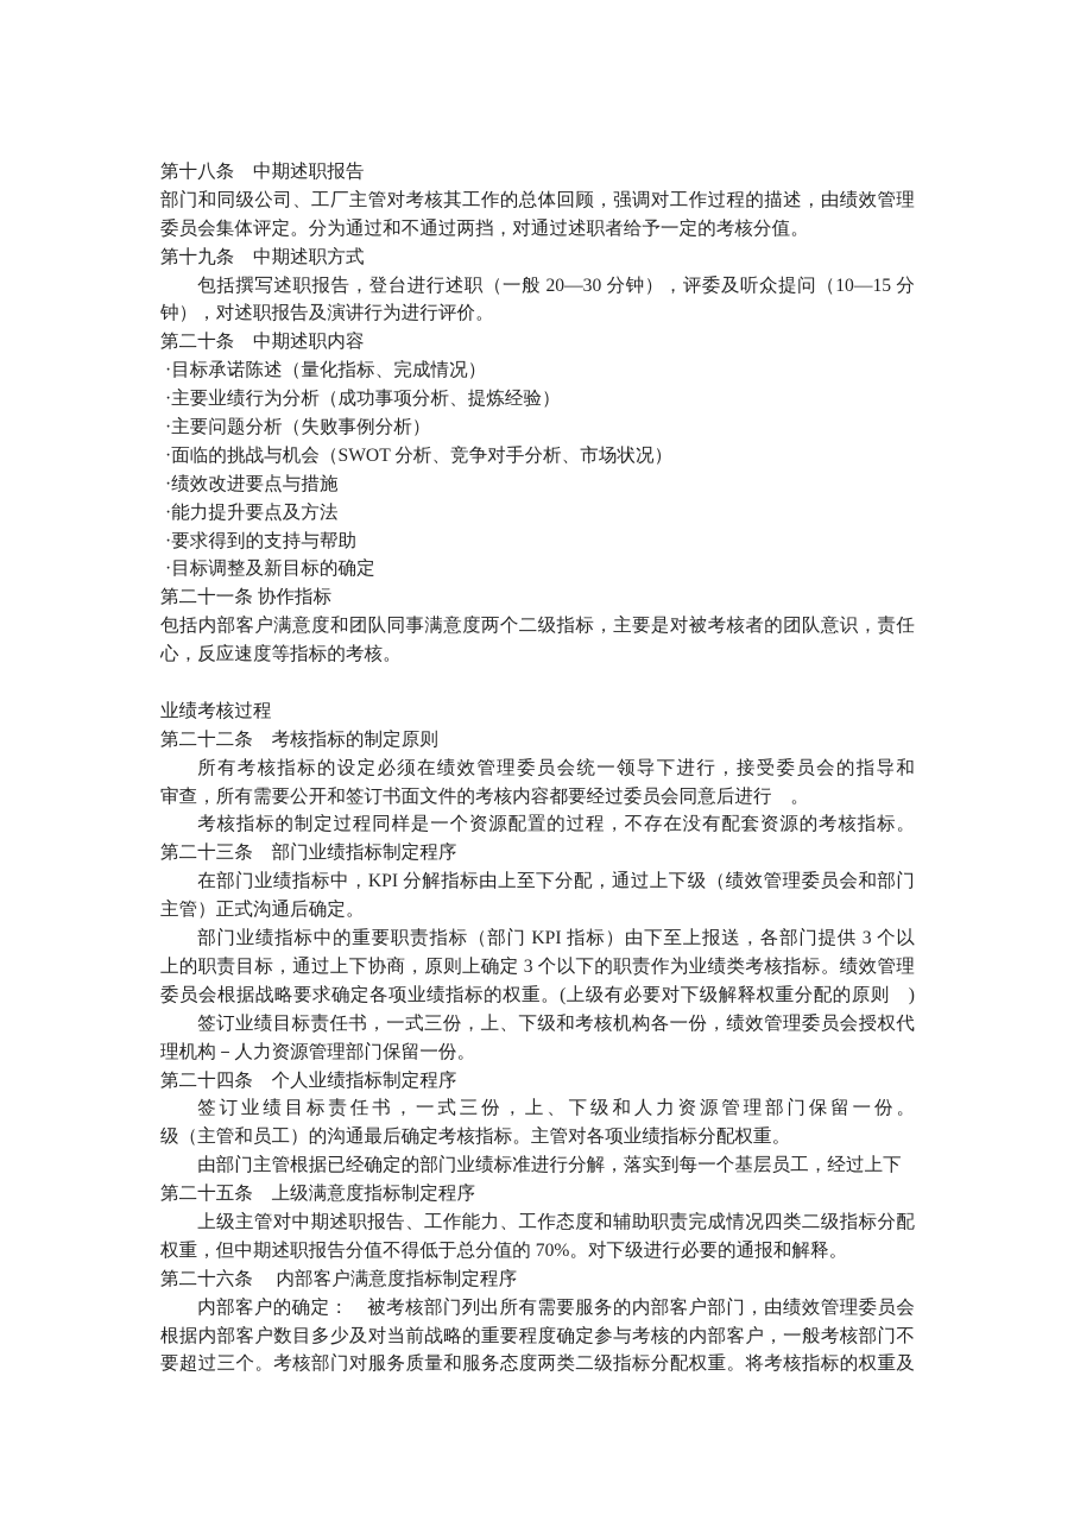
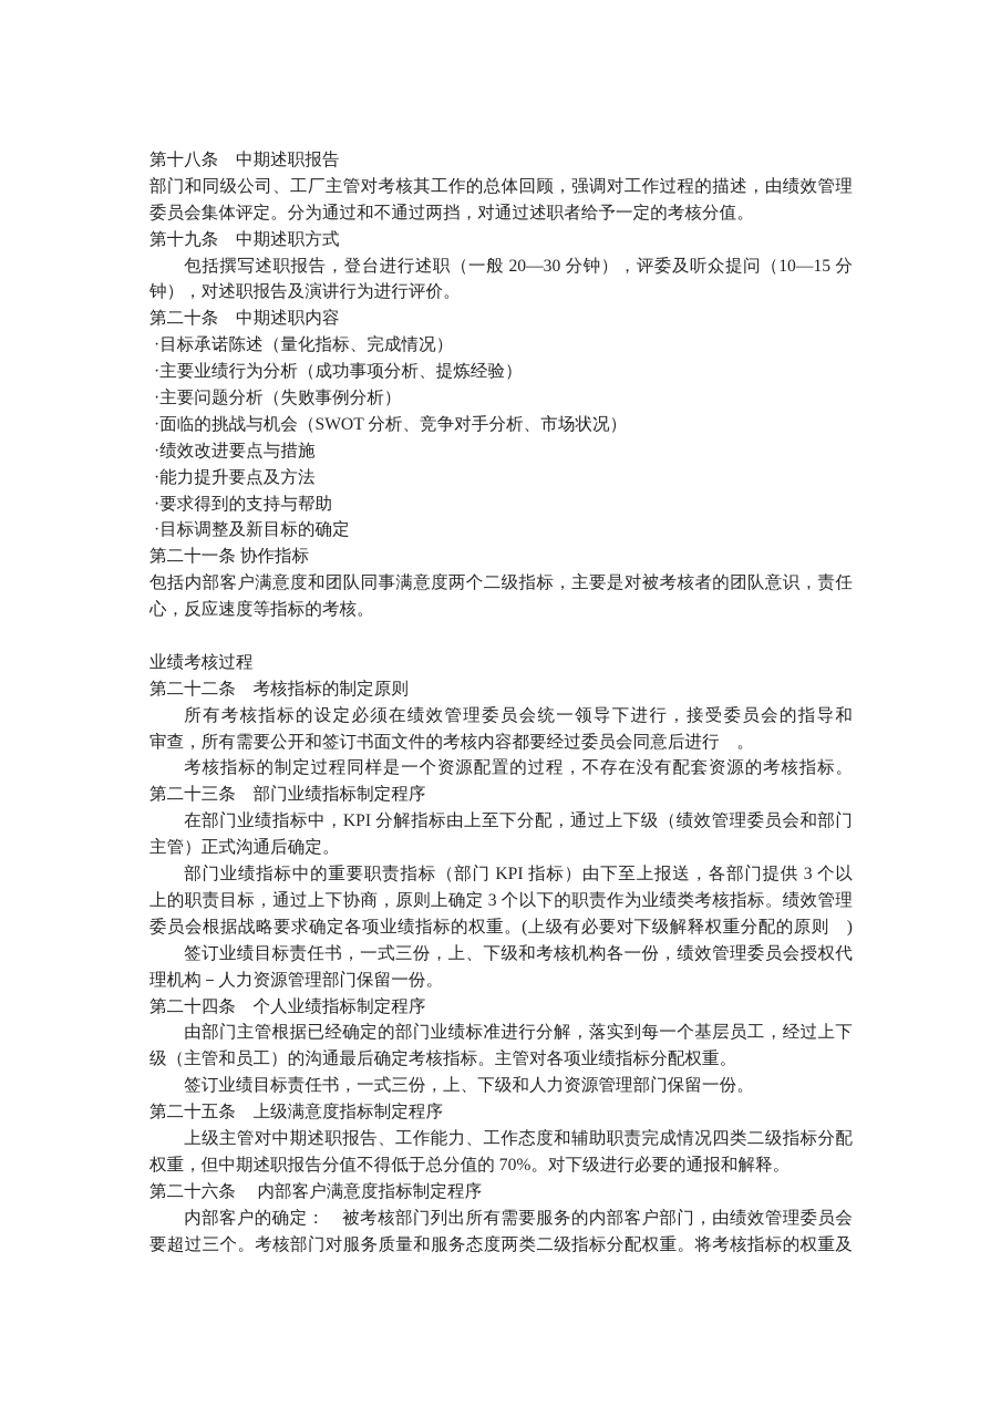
  第十八条 中期述职报告
  部门和同级公司、工厂主管对考核其工作的总体回顾，强调对工作过程的描述，由绩效管理
  委员会集体评定。分为通过和不通过两挡，对通过述职者给予一定的考核分值。
  第十九条 中期述职方式
  包括撰写述职报告，登台进行述职（一般 20—30 分钟），评委及听众提问（10—15 分
  钟），对述职报告及演讲行为进行评价。
  第二十条 中期述职内容
  ·目标承诺陈述（量化指标、完成情况）
  ·主要业绩行为分析（成功事项分析、提炼经验）
  ·主要问题分析（失败事例分析）
  ·面临的挑战与机会（SWOT 分析、竞争对手分析、市场状况）
  ·绩效改进要点与措施
  ·能力提升要点及方法
  ·要求得到的支持与帮助
  ·目标调整及新目标的确定
  第二十一条 协作指标
  包括内部客户满意度和团队同事满意度两个二级指标，主要是对被考核者的团队意识，责任
  心，反应速度等指标的考核。
  业绩考核过程
  第二十二条 考核指标的制定原则
  所有考核指标的设定必须在绩效管理委员会统一领导下进行，接受委员会的指导和
  审查，所有需要公开和签订书面文件的考核内容都要经过委员会同意后进行 。
  考核指标的制定过程同样是一个资源配置的过程，不存在没有配套资源的考核指标。
  第二十三条 部门业绩指标制定程序
  在部门业绩指标中，KPI 分解指标由上至下分配，通过上下级（绩效管理委员会和部门
  主管）正式沟通后确定。
  部门业绩指标中的重要职责指标（部门 KPI 指标）由下至上报送，各部门提供 3 个以
  上的职责目标，通过上下协商，原则上确定 3 个以下的职责作为业绩类考核指标。绩效管理
  委员会根据战略要求确定各项业绩指标的权重。(上级有必要对下级解释权重分配的原则 )
  签订业绩目标责任书，一式三份，上、下级和考核机构各一份，绩效管理委员会授权代
  理机构－人力资源管理部门保留一份。
  第二十四条 个人业绩指标制定程序
- 签订业绩目标责任书，一式三份，上、下级和人力资源管理部门保留一份。
+ 由部门主管根据已经确定的部门业绩标准进行分解，落实到每一个基层员工，经过上下
  级（主管和员工）的沟通最后确定考核指标。主管对各项业绩指标分配权重。
- 由部门主管根据已经确定的部门业绩标准进行分解，落实到每一个基层员工，经过上下
+ 签订业绩目标责任书，一式三份，上、下级和人力资源管理部门保留一份。
  第二十五条 上级满意度指标制定程序
  上级主管对中期述职报告、工作能力、工作态度和辅助职责完成情况四类二级指标分配
  权重，但中期述职报告分值不得低于总分值的 70%。对下级进行必要的通报和解释。
  第二十六条 内部客户满意度指标制定程序
  内部客户的确定： 被考核部门列出所有需要服务的内部客户部门，由绩效管理委员会
- 根据内部客户数目多少及对当前战略的重要程度确定参与考核的内部客户，一般考核部门不
  要超过三个。考核部门对服务质量和服务态度两类二级指标分配权重。将考核指标的权重及
